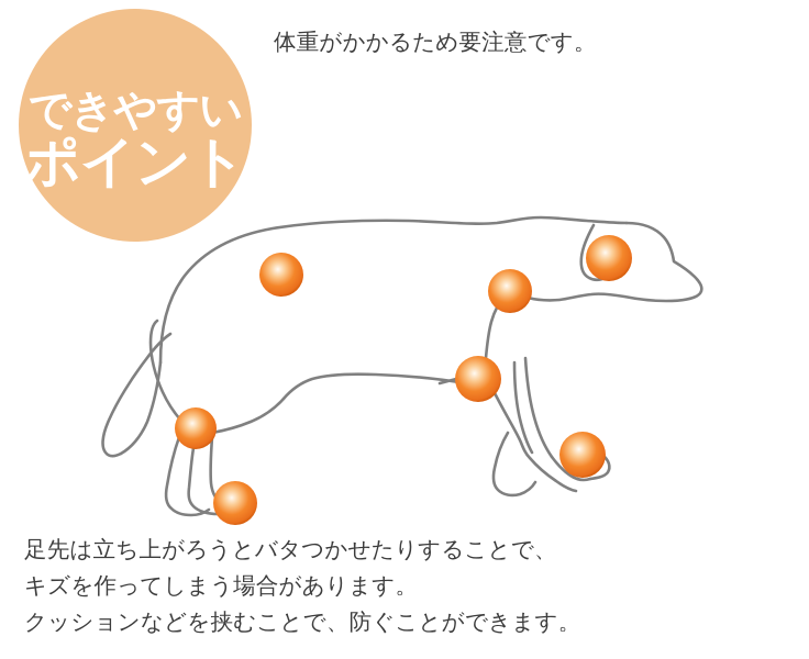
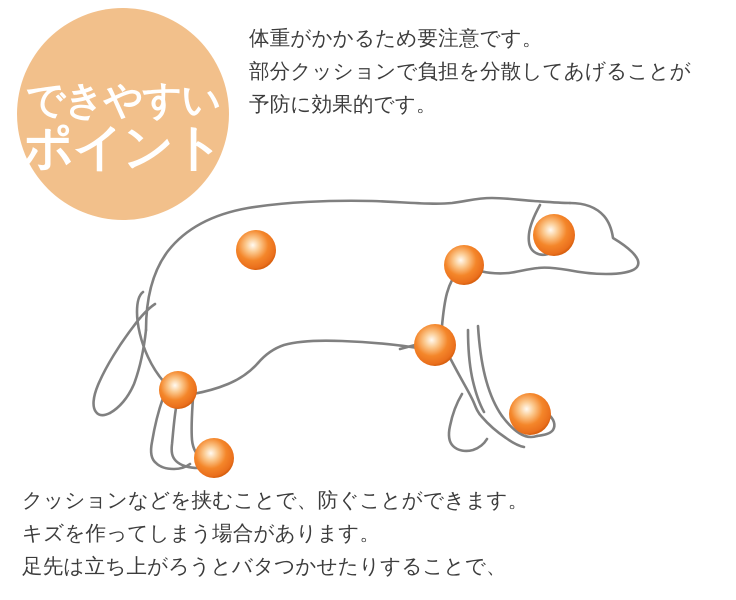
  できやすい
  ポイント
  体重がかかるため要注意です。
+ 部分クッションで負担を分散してあげることが
+ 予防に効果的です。
- 足先は立ち上がろうとバタつかせたりすることで、
+ クッションなどを挟むことで、防ぐことができます。
  キズを作ってしまう場合があります。
- クッションなどを挟むことで、防ぐことができます。
+ 足先は立ち上がろうとバタつかせたりすることで、
